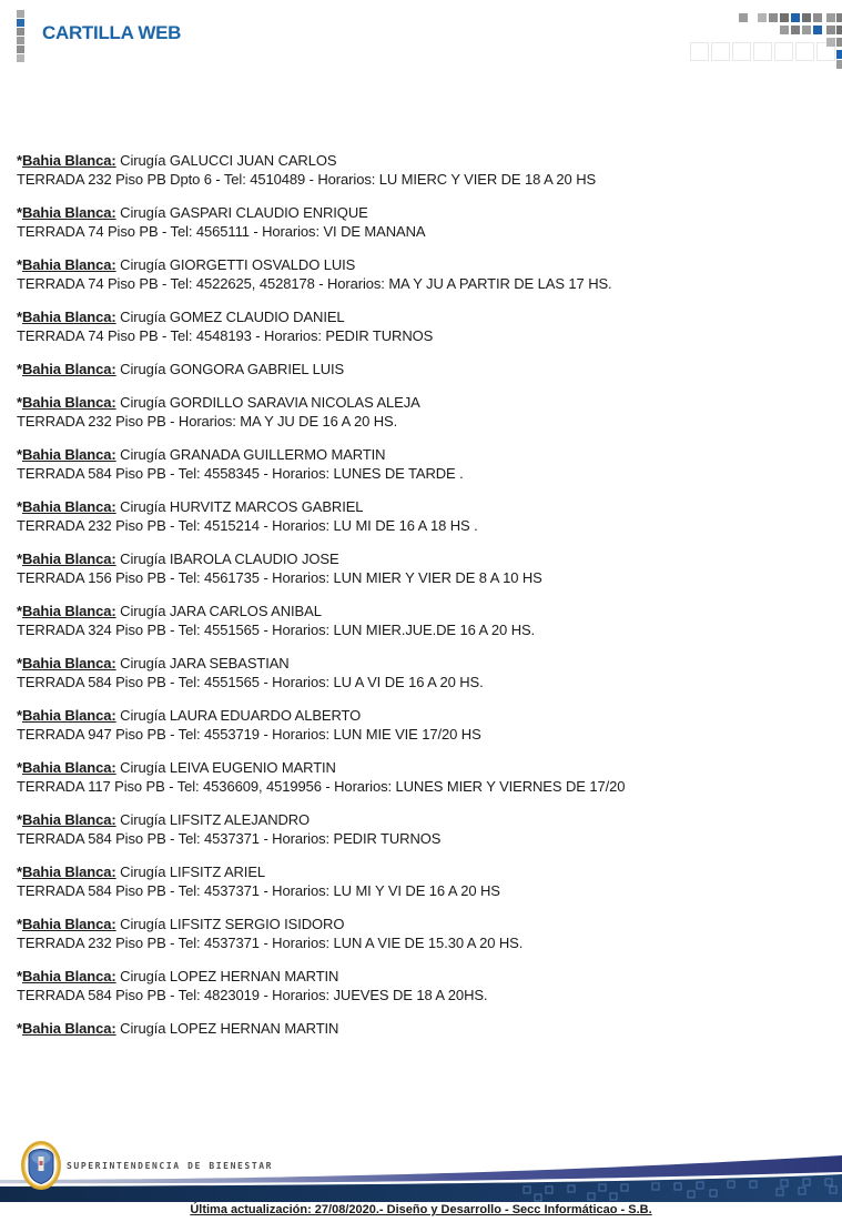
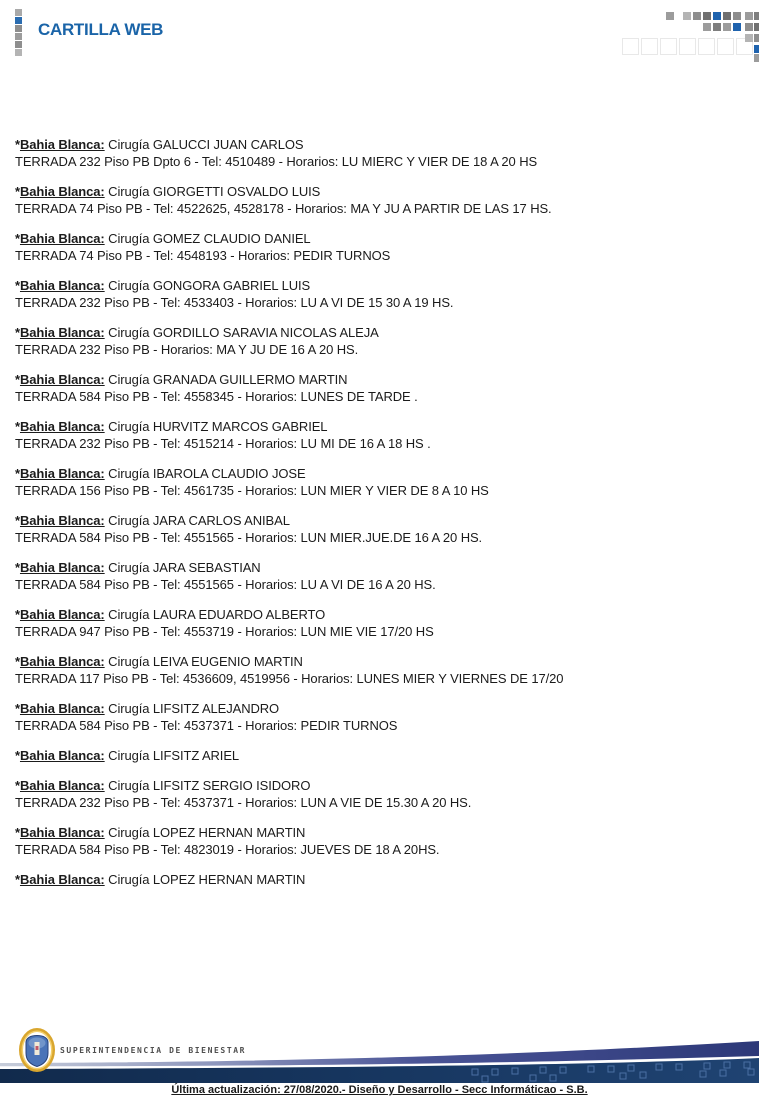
  CARTILLA WEB
  *Bahia Blanca: Cirugía GALUCCI JUAN CARLOS
  TERRADA 232 Piso PB Dpto 6 - Tel: 4510489 - Horarios: LU MIERC Y VIER DE 18 A 20 HS
- *Bahia Blanca: Cirugía GASPARI CLAUDIO ENRIQUE
- TERRADA 74 Piso PB - Tel: 4565111 - Horarios: VI DE MANANA
  *Bahia Blanca: Cirugía GIORGETTI OSVALDO LUIS
  TERRADA 74 Piso PB - Tel: 4522625, 4528178 - Horarios: MA Y JU A PARTIR DE LAS 17 HS.
  *Bahia Blanca: Cirugía GOMEZ CLAUDIO DANIEL
  TERRADA 74 Piso PB - Tel: 4548193 - Horarios: PEDIR TURNOS
  *Bahia Blanca: Cirugía GONGORA GABRIEL LUIS
+ TERRADA 232 Piso PB - Tel: 4533403 - Horarios: LU A VI DE 15 30 A 19 HS.
  *Bahia Blanca: Cirugía GORDILLO SARAVIA NICOLAS ALEJA
  TERRADA 232 Piso PB - Horarios: MA Y JU DE 16 A 20 HS.
  *Bahia Blanca: Cirugía GRANADA GUILLERMO MARTIN
  TERRADA 584 Piso PB - Tel: 4558345 - Horarios: LUNES DE TARDE .
  *Bahia Blanca: Cirugía HURVITZ MARCOS GABRIEL
  TERRADA 232 Piso PB - Tel: 4515214 - Horarios: LU MI DE 16 A 18 HS .
  *Bahia Blanca: Cirugía IBAROLA CLAUDIO JOSE
  TERRADA 156 Piso PB - Tel: 4561735 - Horarios: LUN MIER Y VIER DE 8 A 10 HS
  *Bahia Blanca: Cirugía JARA CARLOS ANIBAL
- TERRADA 324 Piso PB - Tel: 4551565 - Horarios: LUN MIER.JUE.DE 16 A 20 HS.
+ TERRADA 584 Piso PB - Tel: 4551565 - Horarios: LUN MIER.JUE.DE 16 A 20 HS.
  *Bahia Blanca: Cirugía JARA SEBASTIAN
  TERRADA 584 Piso PB - Tel: 4551565 - Horarios: LU A VI DE 16 A 20 HS.
  *Bahia Blanca: Cirugía LAURA EDUARDO ALBERTO
  TERRADA 947 Piso PB - Tel: 4553719 - Horarios: LUN MIE VIE 17/20 HS
  *Bahia Blanca: Cirugía LEIVA EUGENIO MARTIN
  TERRADA 117 Piso PB - Tel: 4536609, 4519956 - Horarios: LUNES MIER Y VIERNES DE 17/20
  *Bahia Blanca: Cirugía LIFSITZ ALEJANDRO
  TERRADA 584 Piso PB - Tel: 4537371 - Horarios: PEDIR TURNOS
  *Bahia Blanca: Cirugía LIFSITZ ARIEL
- TERRADA 584 Piso PB - Tel: 4537371 - Horarios: LU MI Y VI DE 16 A 20 HS
  *Bahia Blanca: Cirugía LIFSITZ SERGIO ISIDORO
  TERRADA 232 Piso PB - Tel: 4537371 - Horarios: LUN A VIE DE 15.30 A 20 HS.
  *Bahia Blanca: Cirugía LOPEZ HERNAN MARTIN
  TERRADA 584 Piso PB - Tel: 4823019 - Horarios: JUEVES DE 18 A 20HS.
  *Bahia Blanca: Cirugía LOPEZ HERNAN MARTIN
  SUPERINTENDENCIA DE BIENESTAR
  Última actualización: 27/08/2020.- Diseño y Desarrollo - Secc Informáticao - S.B.
